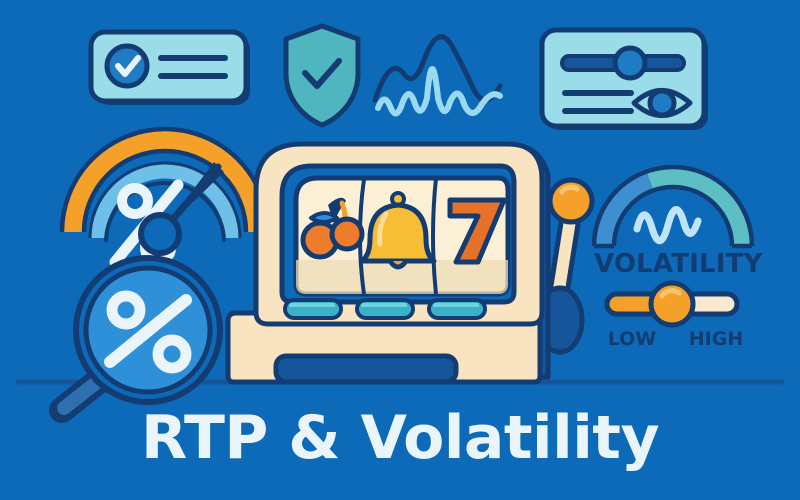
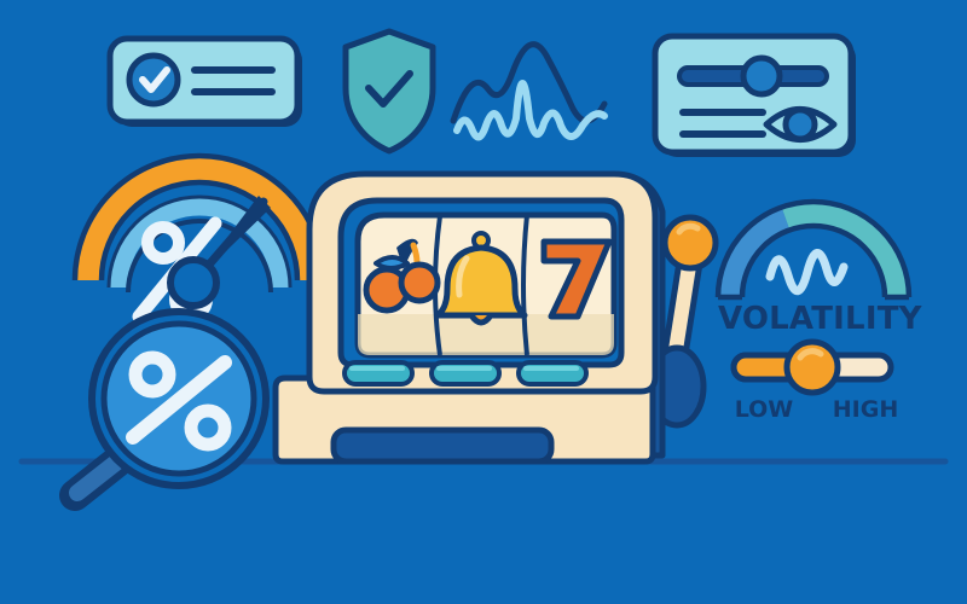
  VOLATILITY
  LOW
  HIGH
- RTP & Volatility
